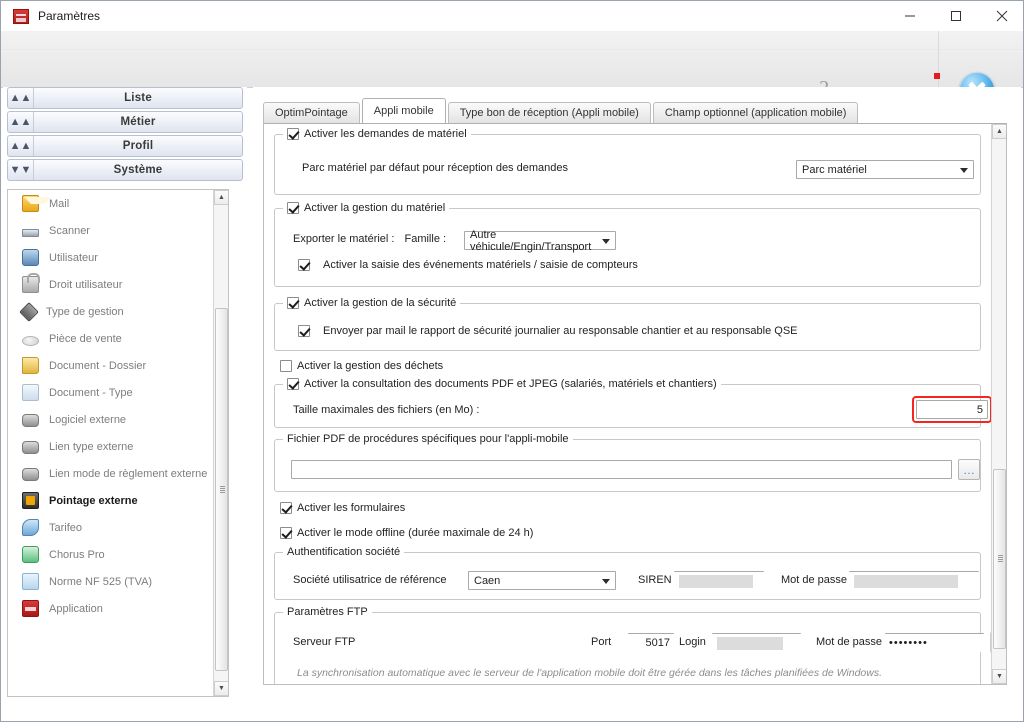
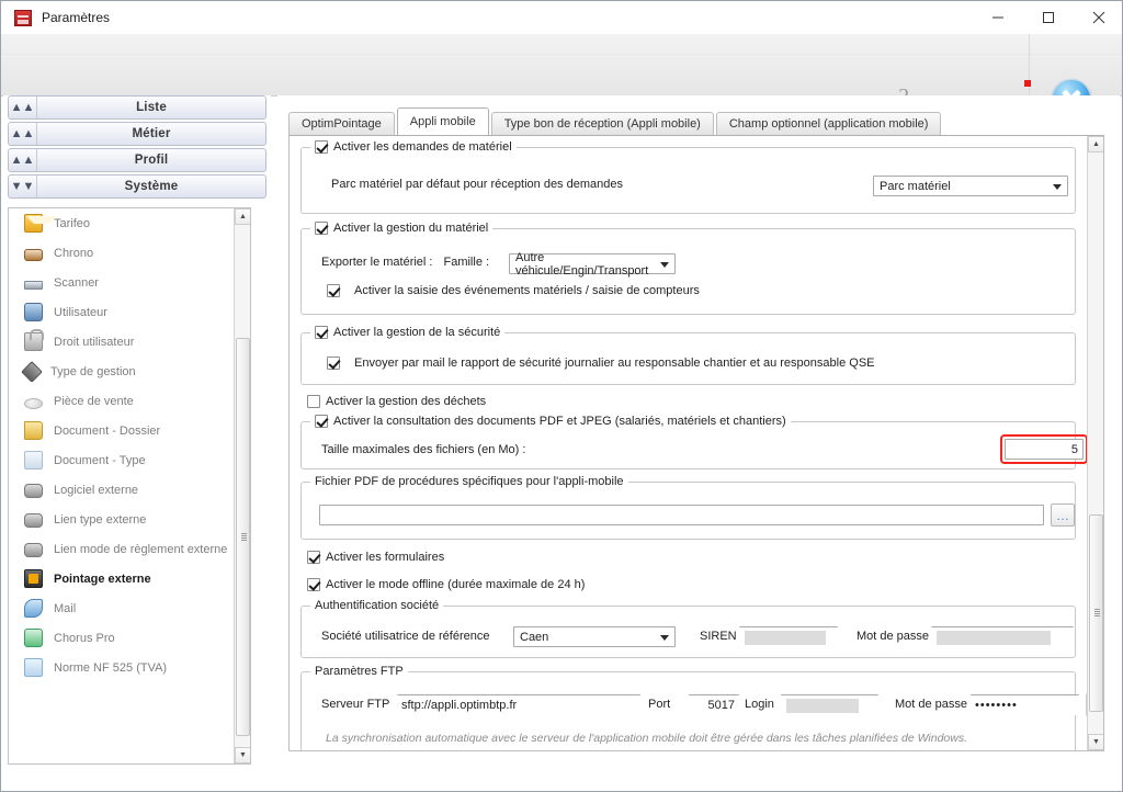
  Paramètres
  ▲▲
  Liste
  ▲▲
  Métier
  ▲▲
  Profil
  ▼▼
  Système
- Mail
+ Tarifeo
+ Chrono
  Scanner
  Utilisateur
  Droit utilisateur
  Type de gestion
  Pièce de vente
  Document - Dossier
  Document - Type
  Logiciel externe
  Lien type externe
  Lien mode de règlement externe
  Pointage externe
- Tarifeo
+ Mail
  Chorus Pro
  Norme NF 525 (TVA)
- Application
  OptimPointage
  Appli mobile
  Type bon de réception (Appli mobile)
  Champ optionnel (application mobile)
  Activer les demandes de matériel
  Parc matériel par défaut pour réception des demandes
  Parc matériel
  Activer la gestion du matériel
  Exporter le matériel :
  Famille :
  Autre véhicule/Engin/Transport
  Activer la saisie des événements matériels / saisie de compteurs
  Activer la gestion de la sécurité
  Envoyer par mail le rapport de sécurité journalier au responsable chantier et au responsable QSE
  Activer la gestion des déchets
  Activer la consultation des documents PDF et JPEG (salariés, matériels et chantiers)
  Taille maximales des fichiers (en Mo) :
  5
  Fichier PDF de procédures spécifiques pour l'appli-mobile
  …
  Activer les formulaires
  Activer le mode offline (durée maximale de 24 h)
  Authentification société
  Société utilisatrice de référence
  Caen
  SIREN
  Mot de passe
  Paramètres FTP
  Serveur FTP
+ sftp://appli.optimbtp.fr
  Port
  5017
  Login
  Mot de passe
  ••••••••
  La synchronisation automatique avec le serveur de l'application mobile doit être gérée dans les tâches planifiées de Windows.
